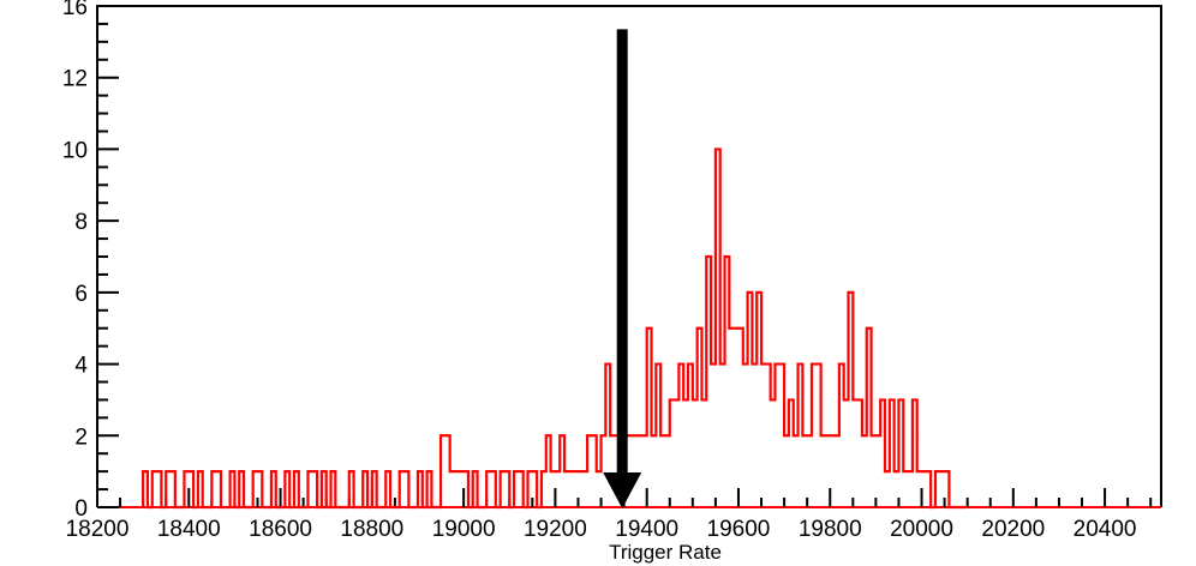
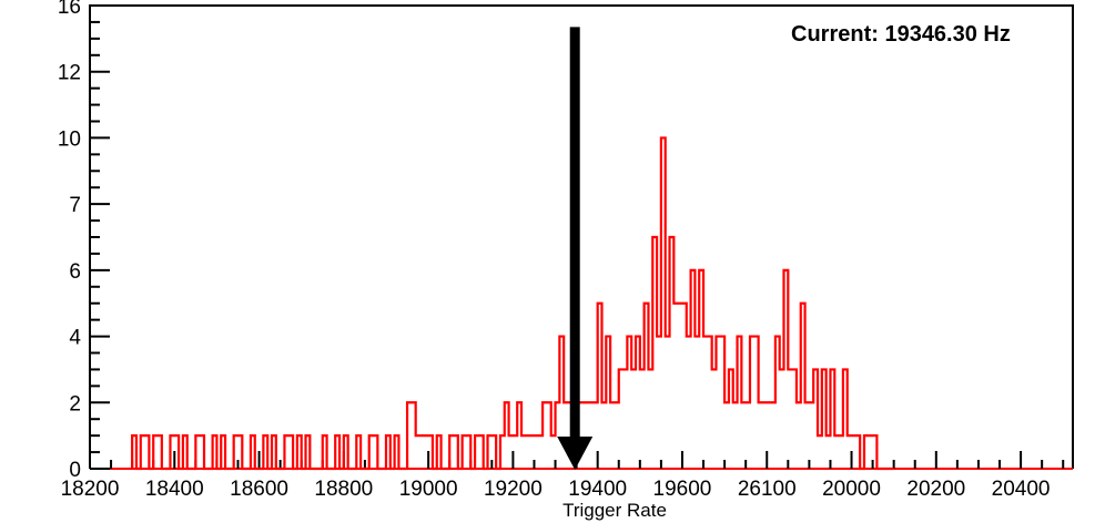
  0
  2
  4
  6
- 8
+ 7
  10
  12
  16
  18200
  18400
  18600
  18800
  19000
  19200
  19400
  19600
- 19800
+ 26100
  20000
  20200
  20400
  Trigger Rate
+ Current: 19346.30 Hz
